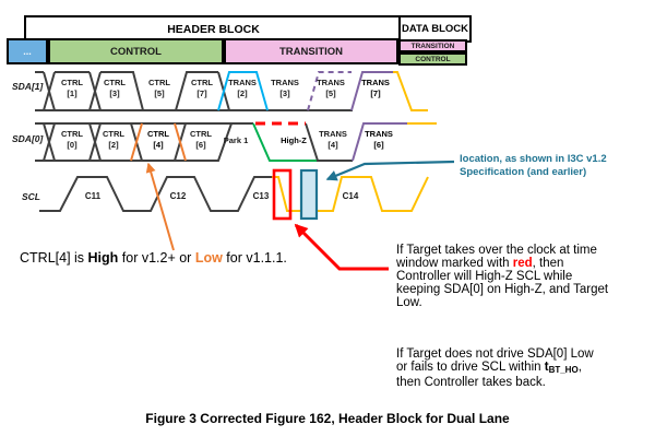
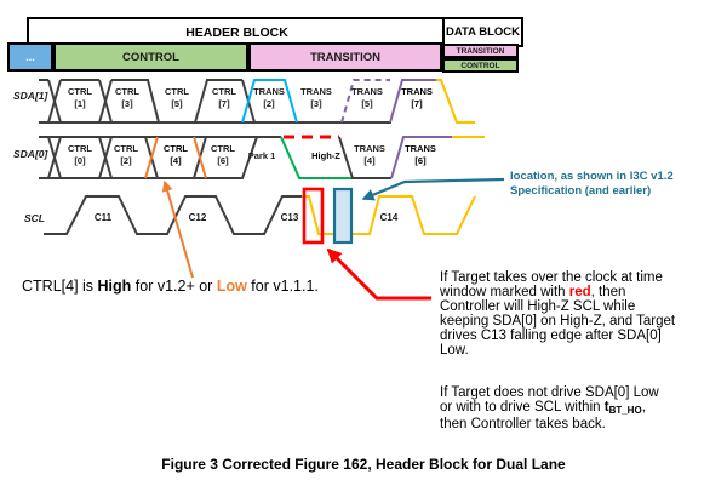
  HEADER BLOCK
  DATA BLOCK
  ...
  CONTROL
  TRANSITION
  SDA[1]
  SDA[0]
  SCL
  CTRL
  [1]
  CTRL
  [3]
  CTRL
  [5]
  CTRL
  [7]
  TRANS
  [2]
  TRANS
  [3]
  TRANS
  [5]
  TRANS
  [7]
  CTRL
  [0]
  CTRL
  [2]
  CTRL
  [4]
  CTRL
  [6]
  Park 1
  High-Z
  TRANS
  [4]
  TRANS
  [6]
  C11
  C12
  C13
  C14
  location, as shown in I3C v1.2
  Specification (and earlier)
  CTRL[4] is High for v1.2+ or Low for v1.1.1.
  If Target takes over the clock at time
  window marked with red, then
  Controller will High-Z SCL while
  keeping SDA[0] on High-Z, and Target
+ drives C13 falling edge after SDA[0]
  Low.
  If Target does not drive SDA[0] Low
- or fails to drive SCL within tBT_HO,
+ or with to drive SCL within tBT_HO,
  then Controller takes back.
  Figure 3 Corrected Figure 162, Header Block for Dual Lane
